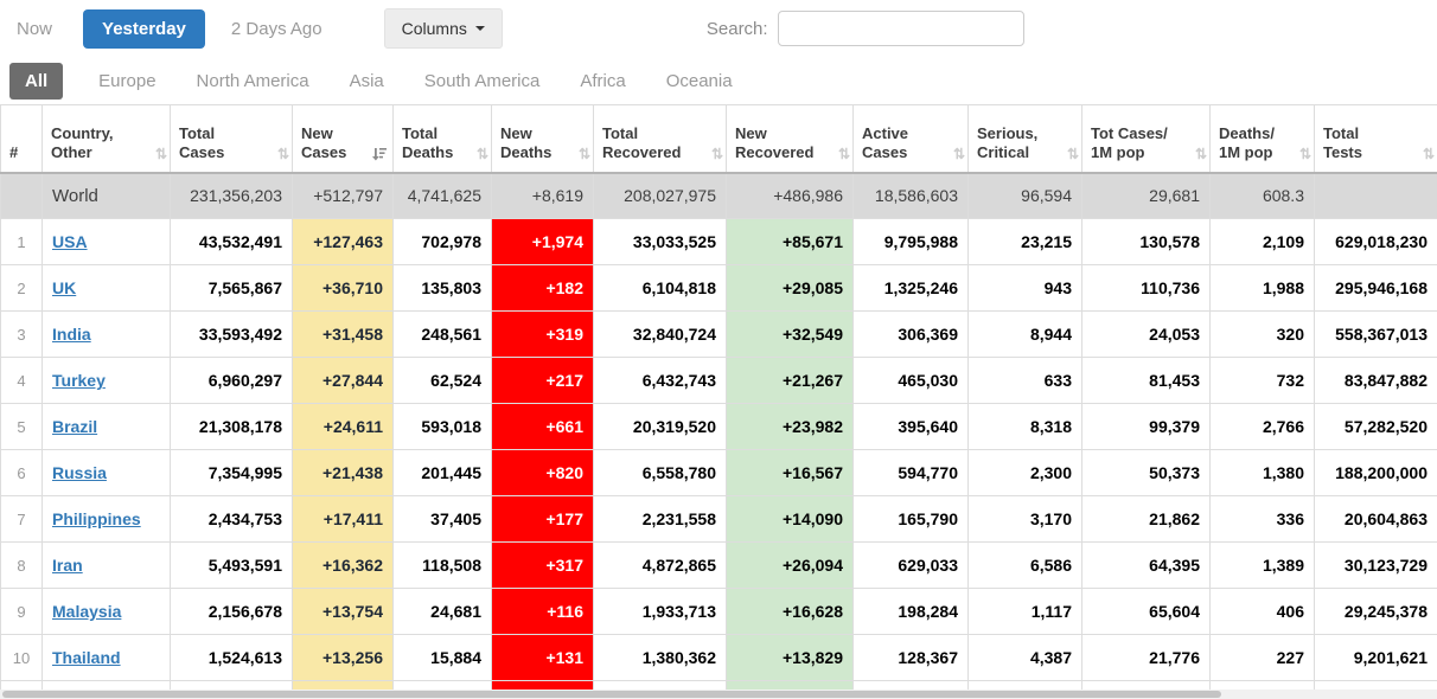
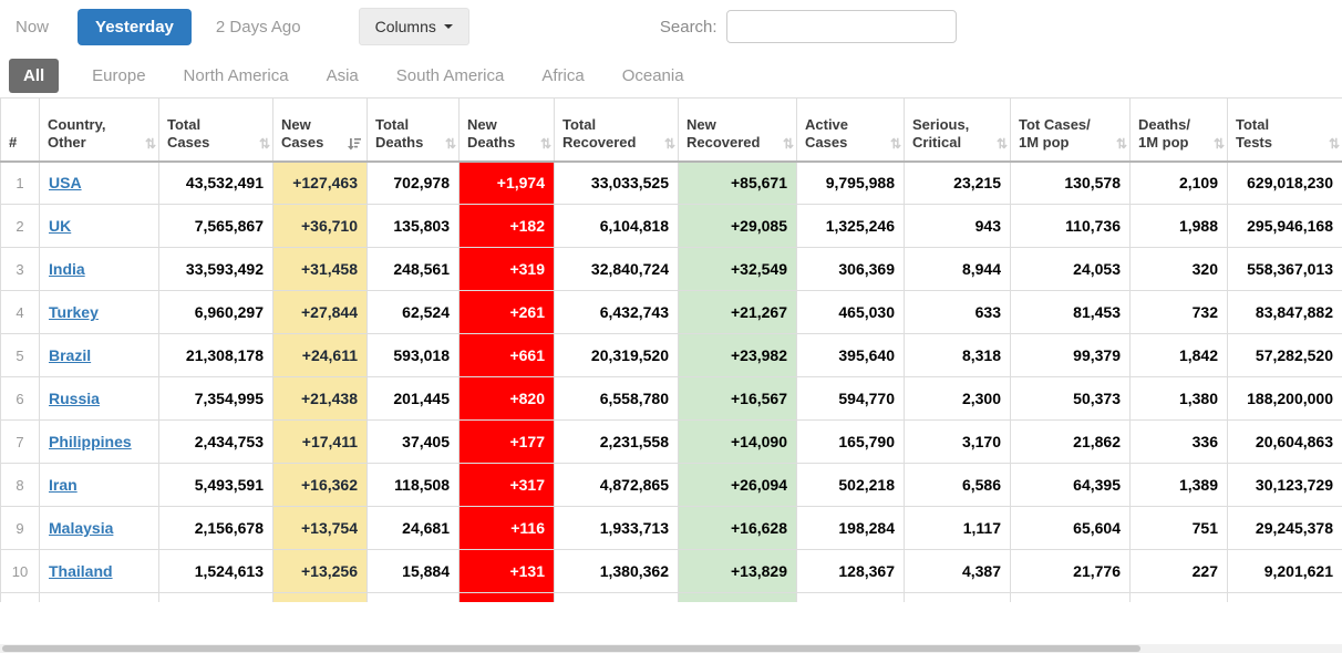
  Now
  Yesterday
  2 Days Ago
  Columns
  Search:
  All
  Europe
  North America
  Asia
  South America
  Africa
  Oceania
  #	Country,Other ⇅	TotalCases ⇅	NewCases	TotalDeaths ⇅	NewDeaths ⇅	TotalRecovered ⇅	NewRecovered ⇅	ActiveCases ⇅	Serious,Critical ⇅	Tot Cases/1M pop ⇅	Deaths/1M pop ⇅	TotalTests ⇅
- 	World	231,356,203	+512,797	4,741,625	+8,619	208,027,975	+486,986	18,586,603	96,594	29,681	608.3
  1	USA	43,532,491	+127,463	702,978	+1,974	33,033,525	+85,671	9,795,988	23,215	130,578	2,109	629,018,230
  2	UK	7,565,867	+36,710	135,803	+182	6,104,818	+29,085	1,325,246	943	110,736	1,988	295,946,168
  3	India	33,593,492	+31,458	248,561	+319	32,840,724	+32,549	306,369	8,944	24,053	320	558,367,013
- 4	Turkey	6,960,297	+27,844	62,524	+217	6,432,743	+21,267	465,030	633	81,453	732	83,847,882
+ 4	Turkey	6,960,297	+27,844	62,524	+261	6,432,743	+21,267	465,030	633	81,453	732	83,847,882
- 5	Brazil	21,308,178	+24,611	593,018	+661	20,319,520	+23,982	395,640	8,318	99,379	2,766	57,282,520
+ 5	Brazil	21,308,178	+24,611	593,018	+661	20,319,520	+23,982	395,640	8,318	99,379	1,842	57,282,520
  6	Russia	7,354,995	+21,438	201,445	+820	6,558,780	+16,567	594,770	2,300	50,373	1,380	188,200,000
  7	Philippines	2,434,753	+17,411	37,405	+177	2,231,558	+14,090	165,790	3,170	21,862	336	20,604,863
- 8	Iran	5,493,591	+16,362	118,508	+317	4,872,865	+26,094	629,033	6,586	64,395	1,389	30,123,729
+ 8	Iran	5,493,591	+16,362	118,508	+317	4,872,865	+26,094	502,218	6,586	64,395	1,389	30,123,729
- 9	Malaysia	2,156,678	+13,754	24,681	+116	1,933,713	+16,628	198,284	1,117	65,604	406	29,245,378
+ 9	Malaysia	2,156,678	+13,754	24,681	+116	1,933,713	+16,628	198,284	1,117	65,604	751	29,245,378
  10	Thailand	1,524,613	+13,256	15,884	+131	1,380,362	+13,829	128,367	4,387	21,776	227	9,201,621
